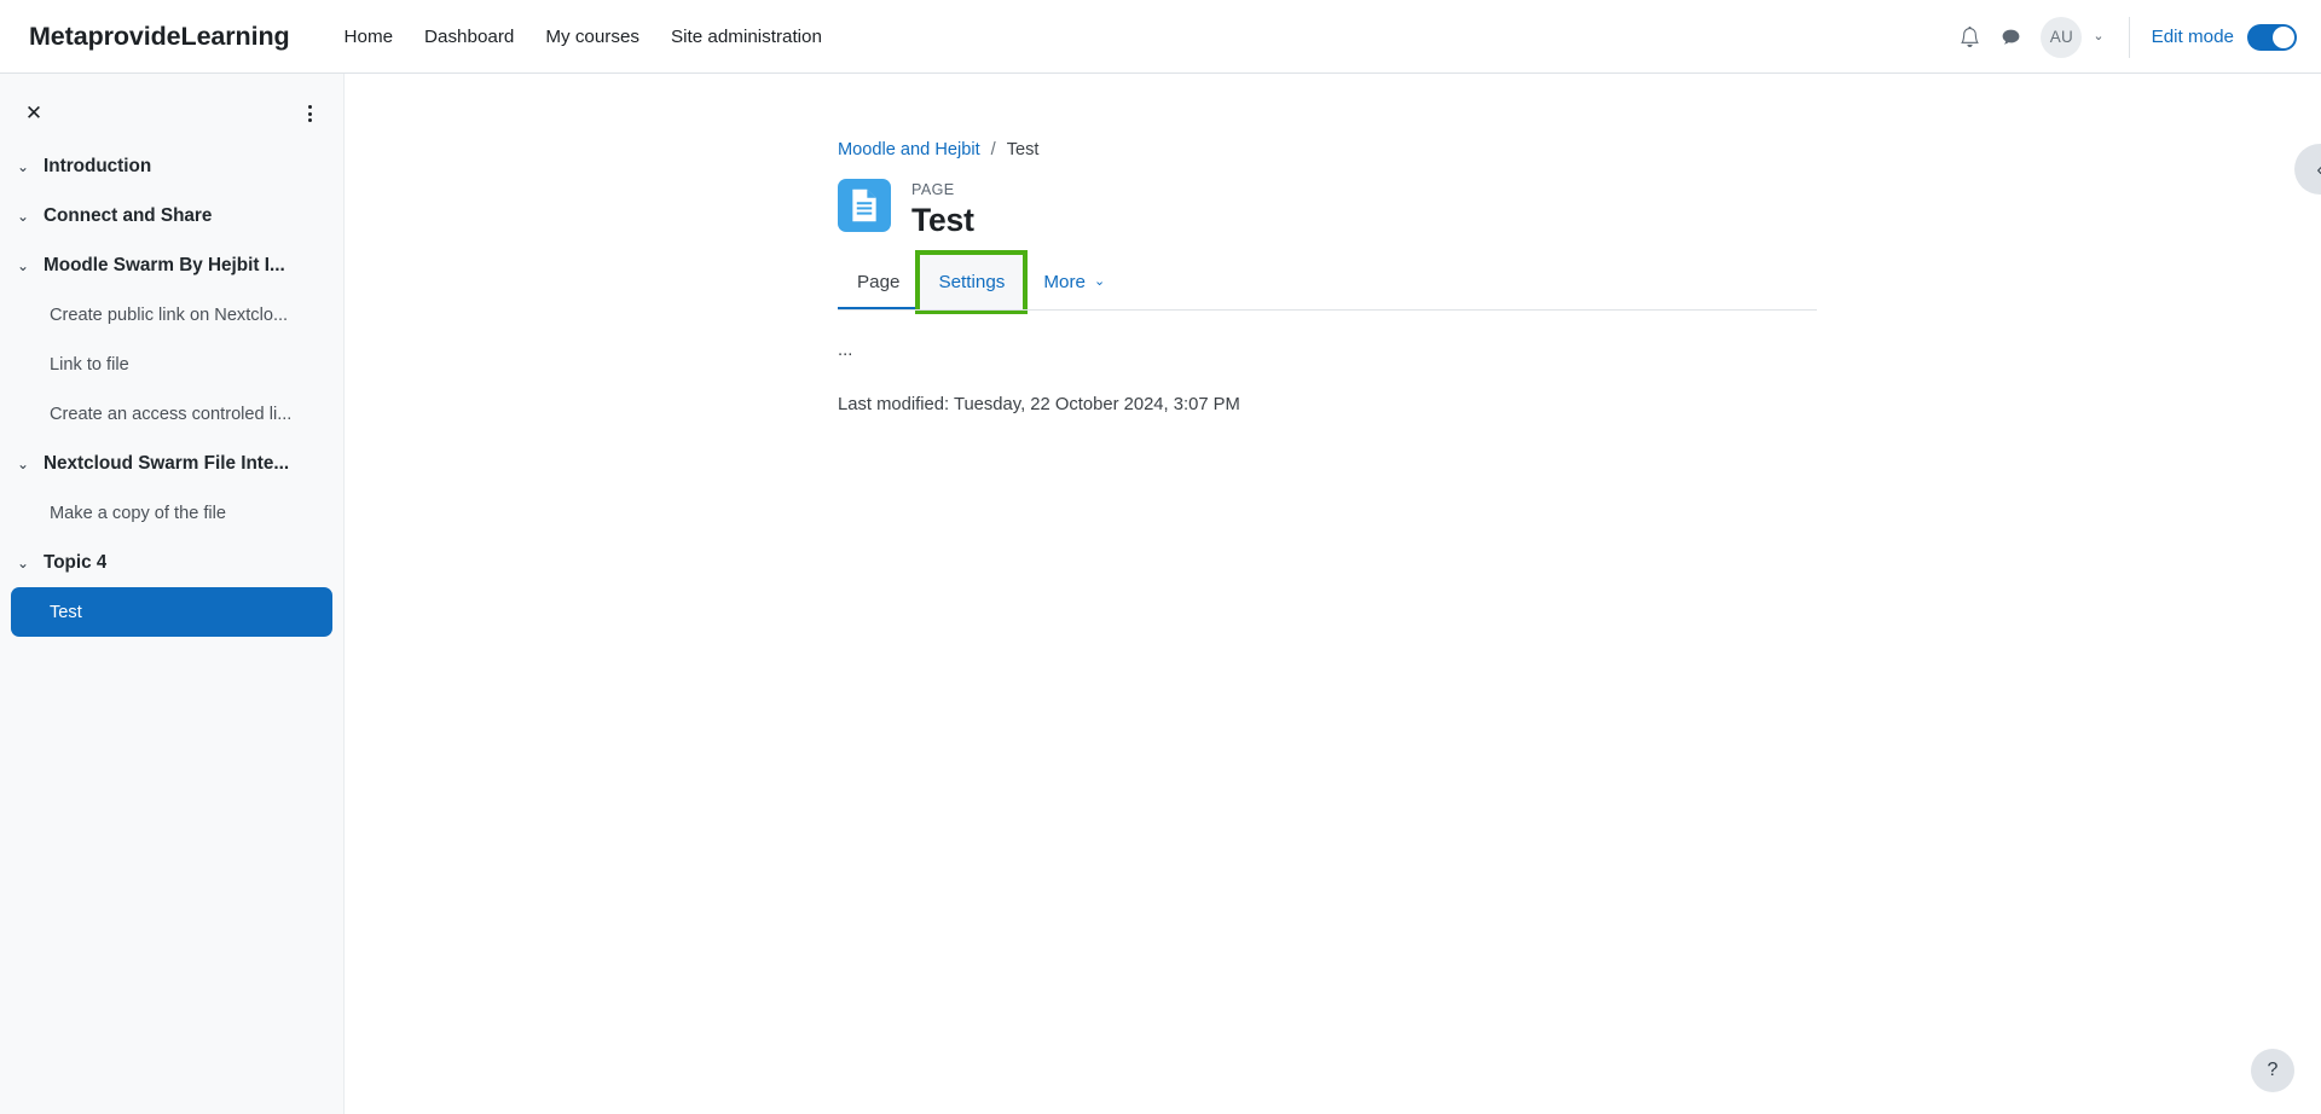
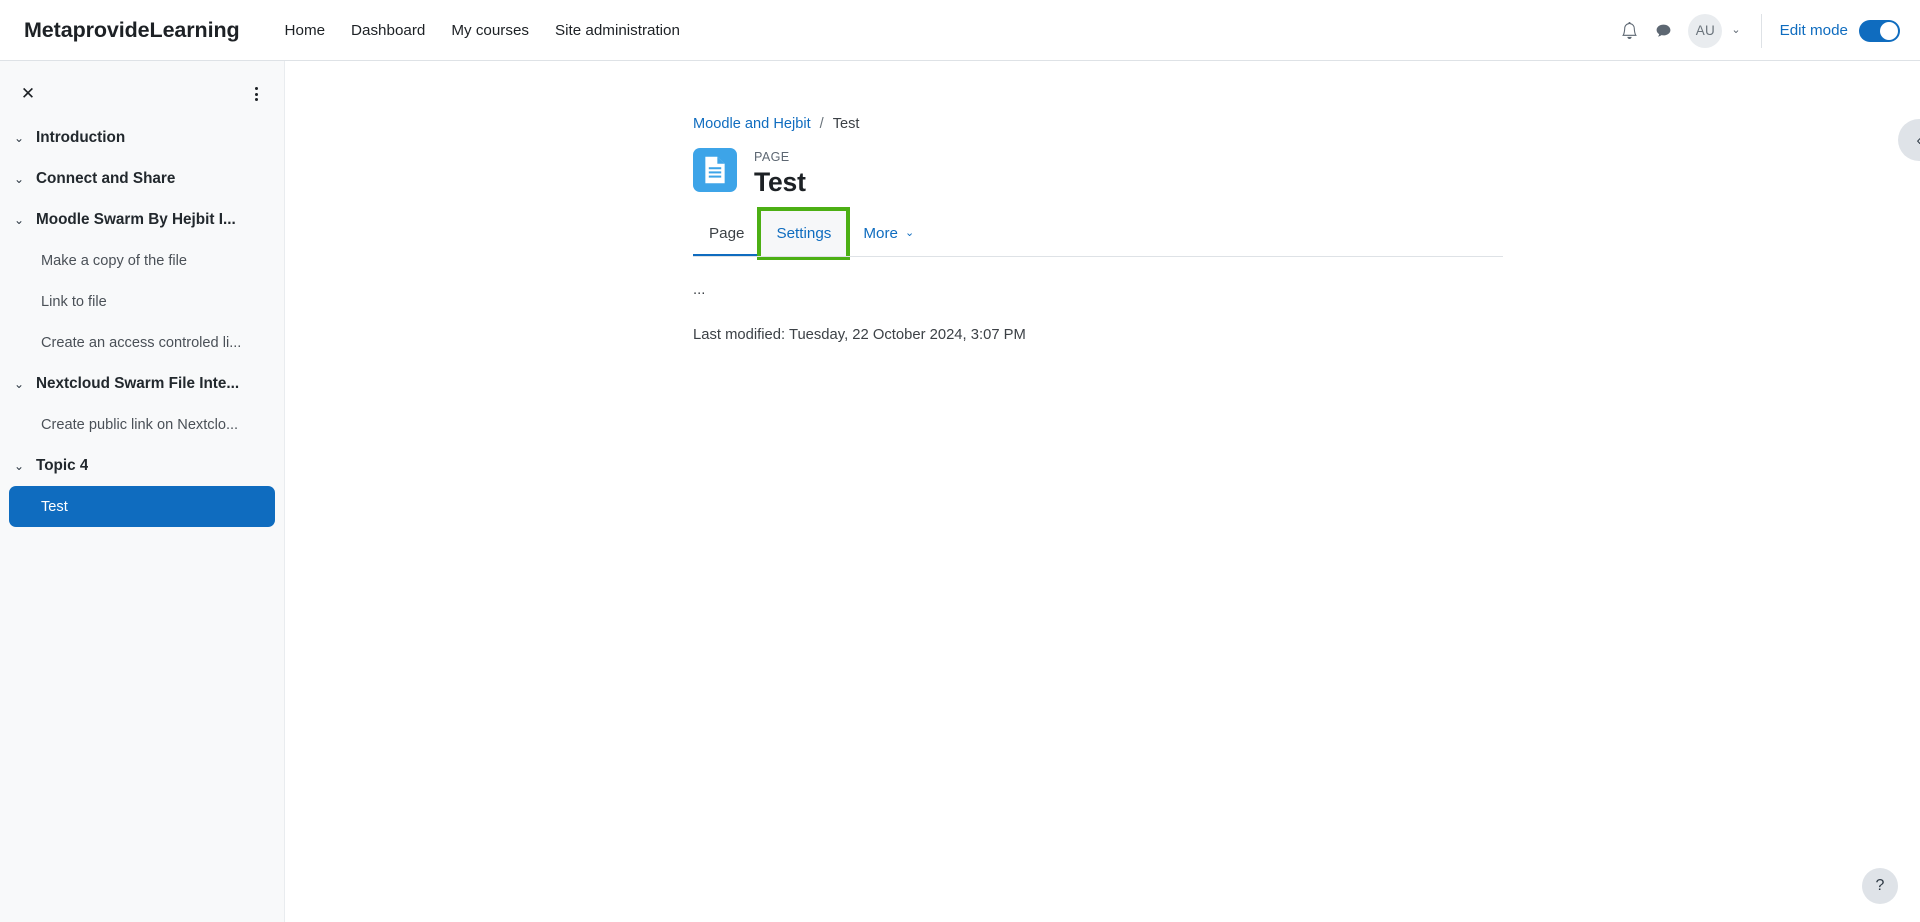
  MetaprovideLearning
  Home
  Dashboard
  My courses
  Site administration
  AU
  ⌄
  Edit mode
  ✕
  ⌄
  Introduction
  ⌄
  Connect and Share
  ⌄
  Moodle Swarm By Hejbit I...
- Create public link on Nextclo...
+ Make a copy of the file
  Link to file
  Create an access controled li...
  ⌄
  Nextcloud Swarm File Inte...
- Make a copy of the file
+ Create public link on Nextclo...
  ⌄
  Topic 4
  Test
  ‹
  Moodle and Hejbit
  /
  Test
  PAGE
  Test
  Page
  Settings
  More
  ⌄
  ...
  Last modified: Tuesday, 22 October 2024, 3:07 PM
  ?
